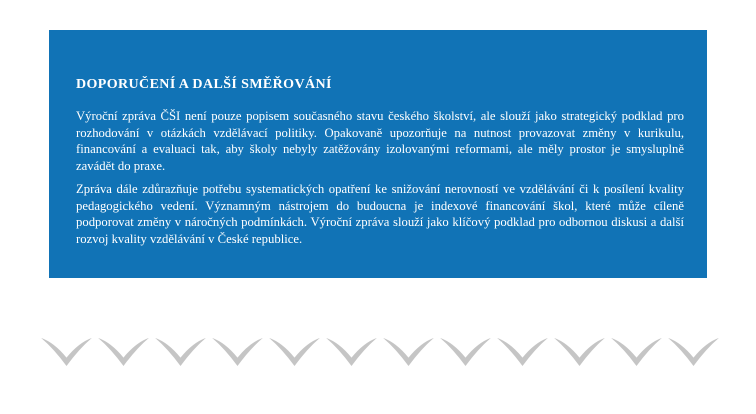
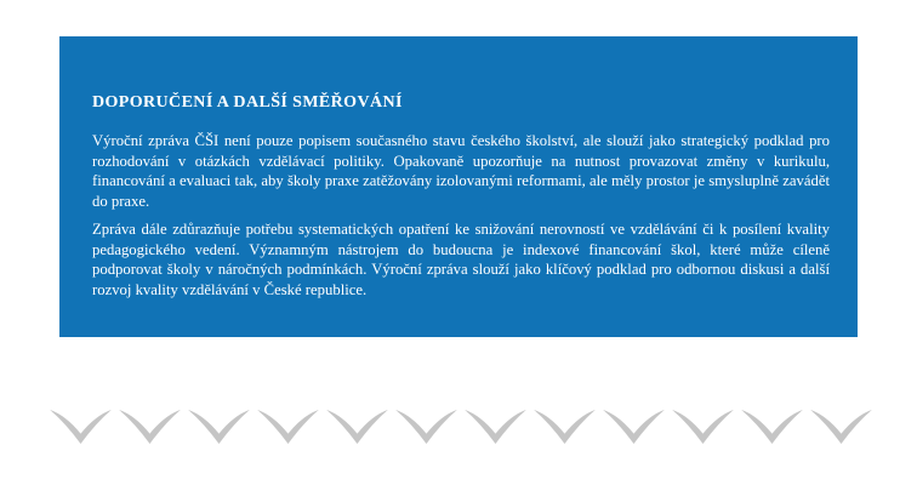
  DOPORUČENÍ A DALŠÍ SMĚŘOVÁNÍ
- Výroční zpráva ČŠI není pouze popisem současného stavu českého školství, ale slouží jako strategický podklad pro rozhodování v otázkách vzdělávací politiky. Opakovaně upozorňuje na nutnost provazovat změny v kurikulu, financování a evaluaci tak, aby školy nebyly zatěžovány izolovanými reformami, ale měly prostor je smysluplně zavádět do praxe.
+ Výroční zpráva ČŠI není pouze popisem současného stavu českého školství, ale slouží jako strategický podklad pro rozhodování v otázkách vzdělávací politiky. Opakovaně upozorňuje na nutnost provazovat změny v kurikulu, financování a evaluaci tak, aby školy praxe zatěžovány izolovanými reformami, ale měly prostor je smysluplně zavádět do praxe.
- Zpráva dále zdůrazňuje potřebu systematických opatření ke snižování nerovností ve vzdělávání či k posílení kvality pedagogického vedení. Významným nástrojem do budoucna je indexové financování škol, které může cíleně podporovat změny v náročných podmínkách. Výroční zpráva slouží jako klíčový podklad pro odbornou diskusi a další rozvoj kvality vzdělávání v České republice.
+ Zpráva dále zdůrazňuje potřebu systematických opatření ke snižování nerovností ve vzdělávání či k posílení kvality pedagogického vedení. Významným nástrojem do budoucna je indexové financování škol, které může cíleně podporovat školy v náročných podmínkách. Výroční zpráva slouží jako klíčový podklad pro odbornou diskusi a další rozvoj kvality vzdělávání v České republice.
